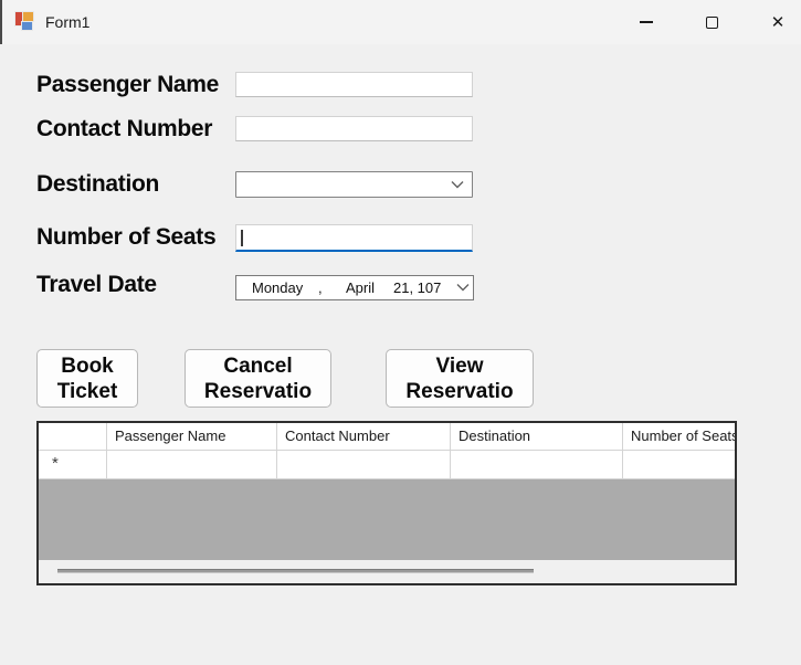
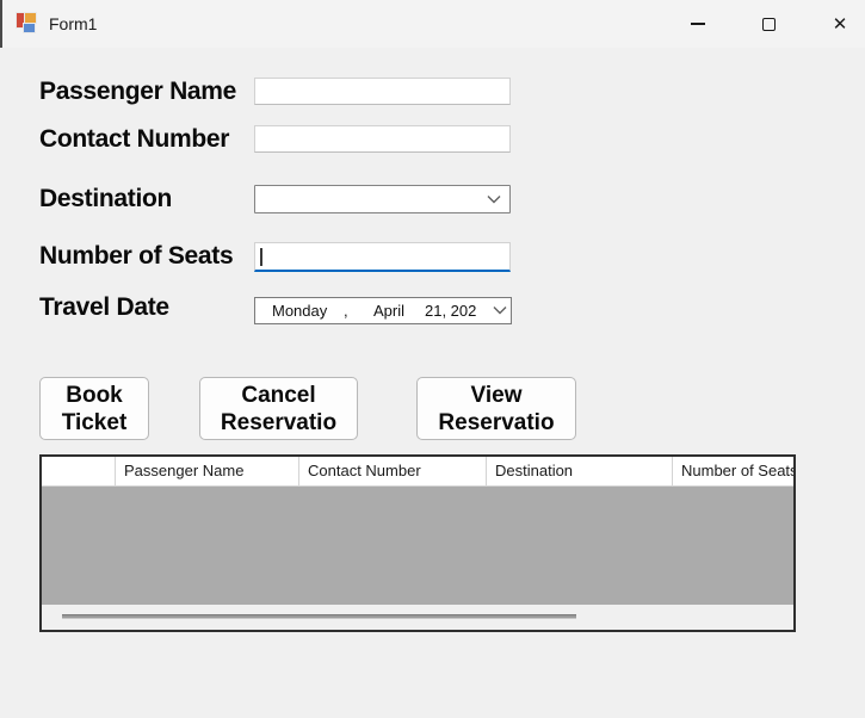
  Form1
  ✕
  Passenger Name
  Contact Number
  Destination
  Number of Seats
  Travel Date
  Monday
  ,
  April
- 21, 107
+ 21, 202
  Book
  Ticket
  Cancel
  Reservatio
  View
  Reservatio
  Passenger Name
  Contact Number
  Destination
  Number of Seat
- *
